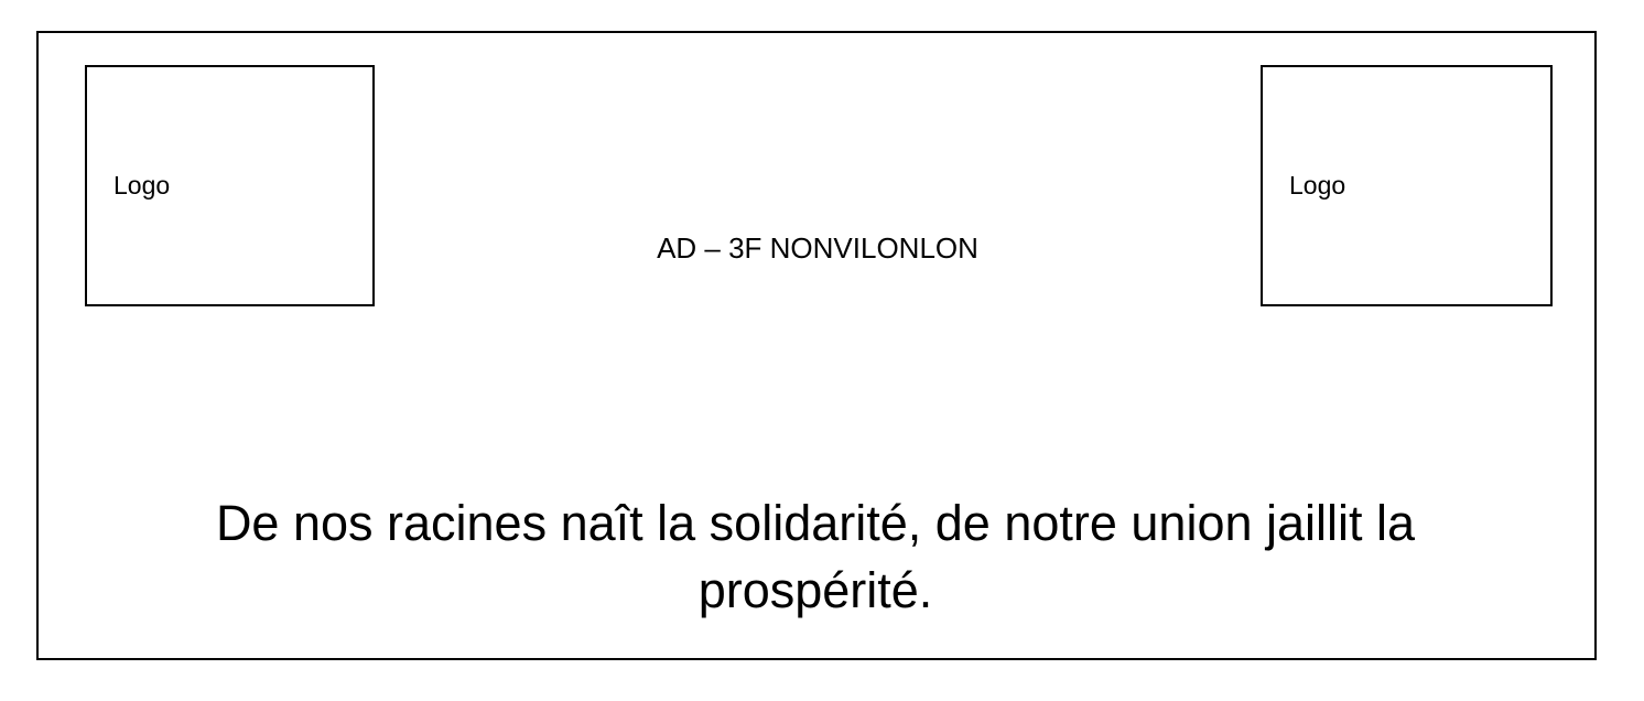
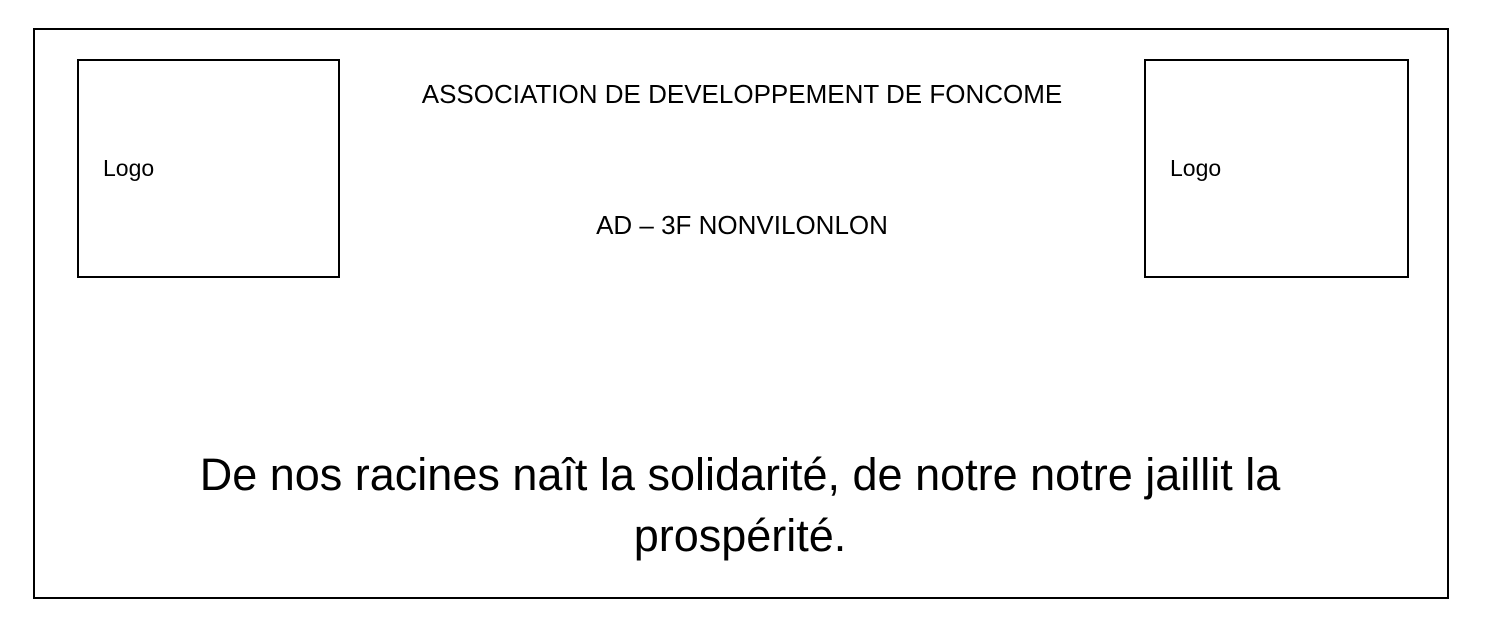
  Logo
  Logo
+ ASSOCIATION DE DEVELOPPEMENT DE FONCOME
  AD – 3F NONVILONLON
- De nos racines naît la solidarité, de notre union jaillit la prospérité.
+ De nos racines naît la solidarité, de notre notre jaillit la prospérité.
